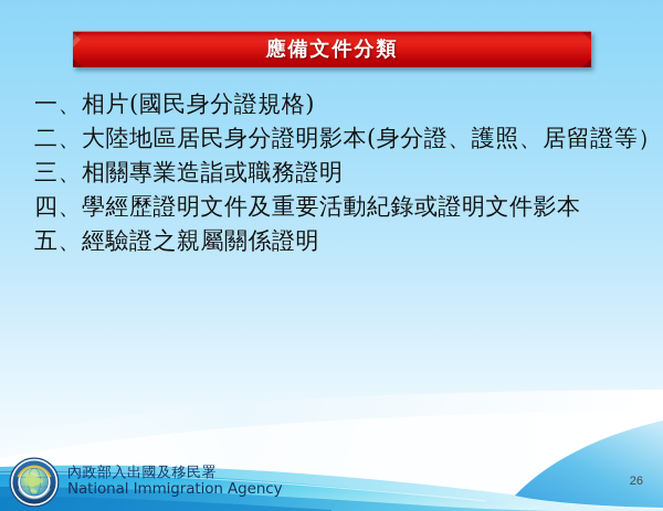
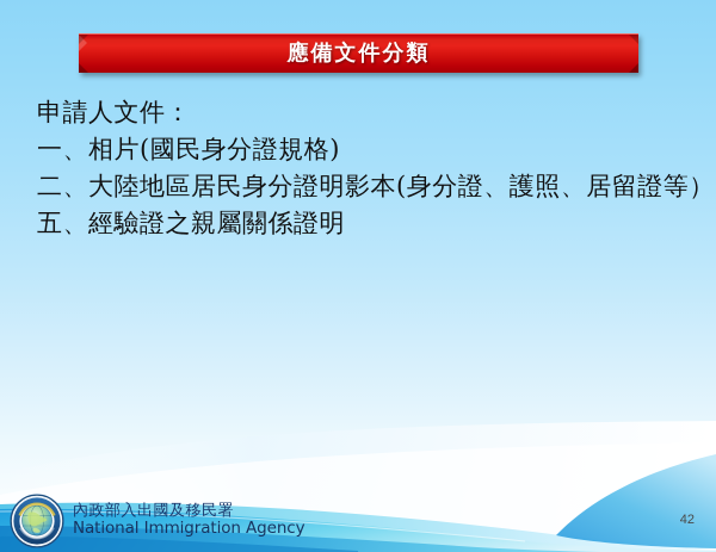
  應備文件分類
+ 申請人文件：
  一、相片(國民身分證規格)
  二、大陸地區居民身分證明影本(身分證、護照、居留證等）
- 三、相關專業造詣或職務證明
- 四、學經歷證明文件及重要活動紀錄或證明文件影本
  五、經驗證之親屬關係證明
  內政部入出國及移民署
  National Immigration Agency
- 26
+ 42
